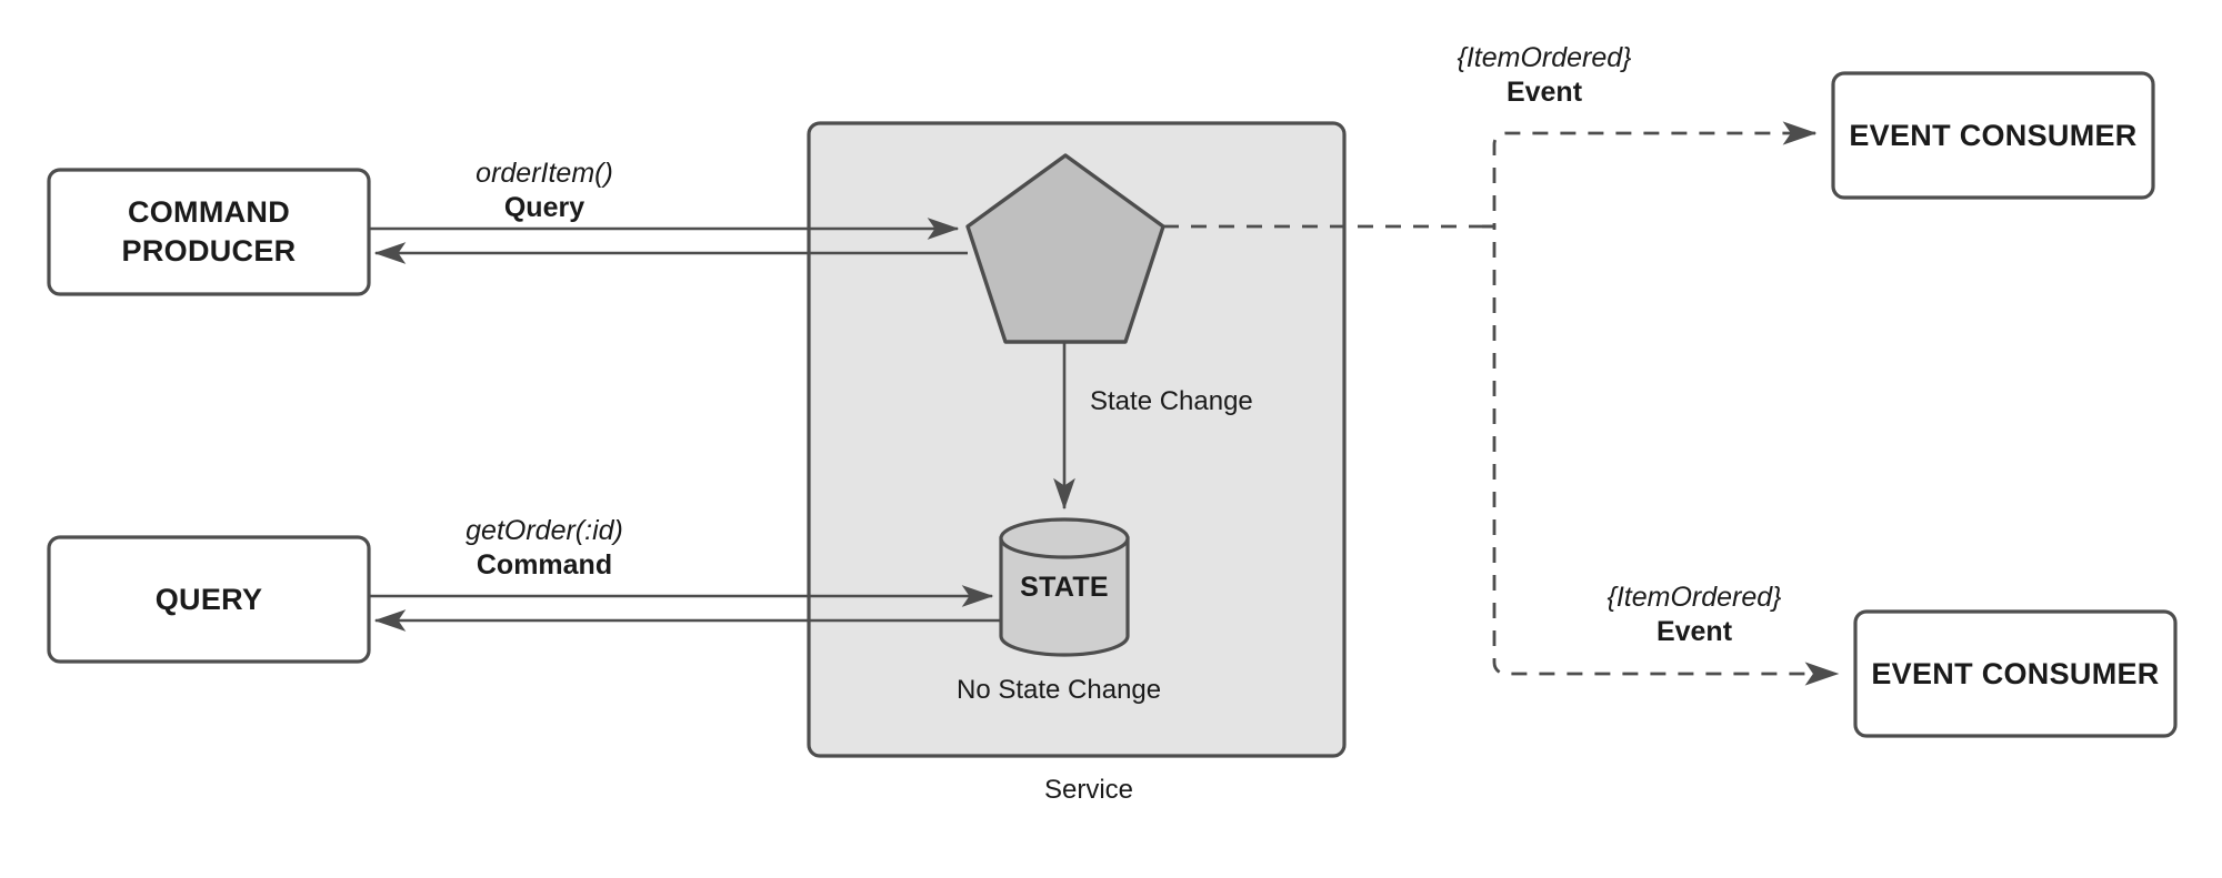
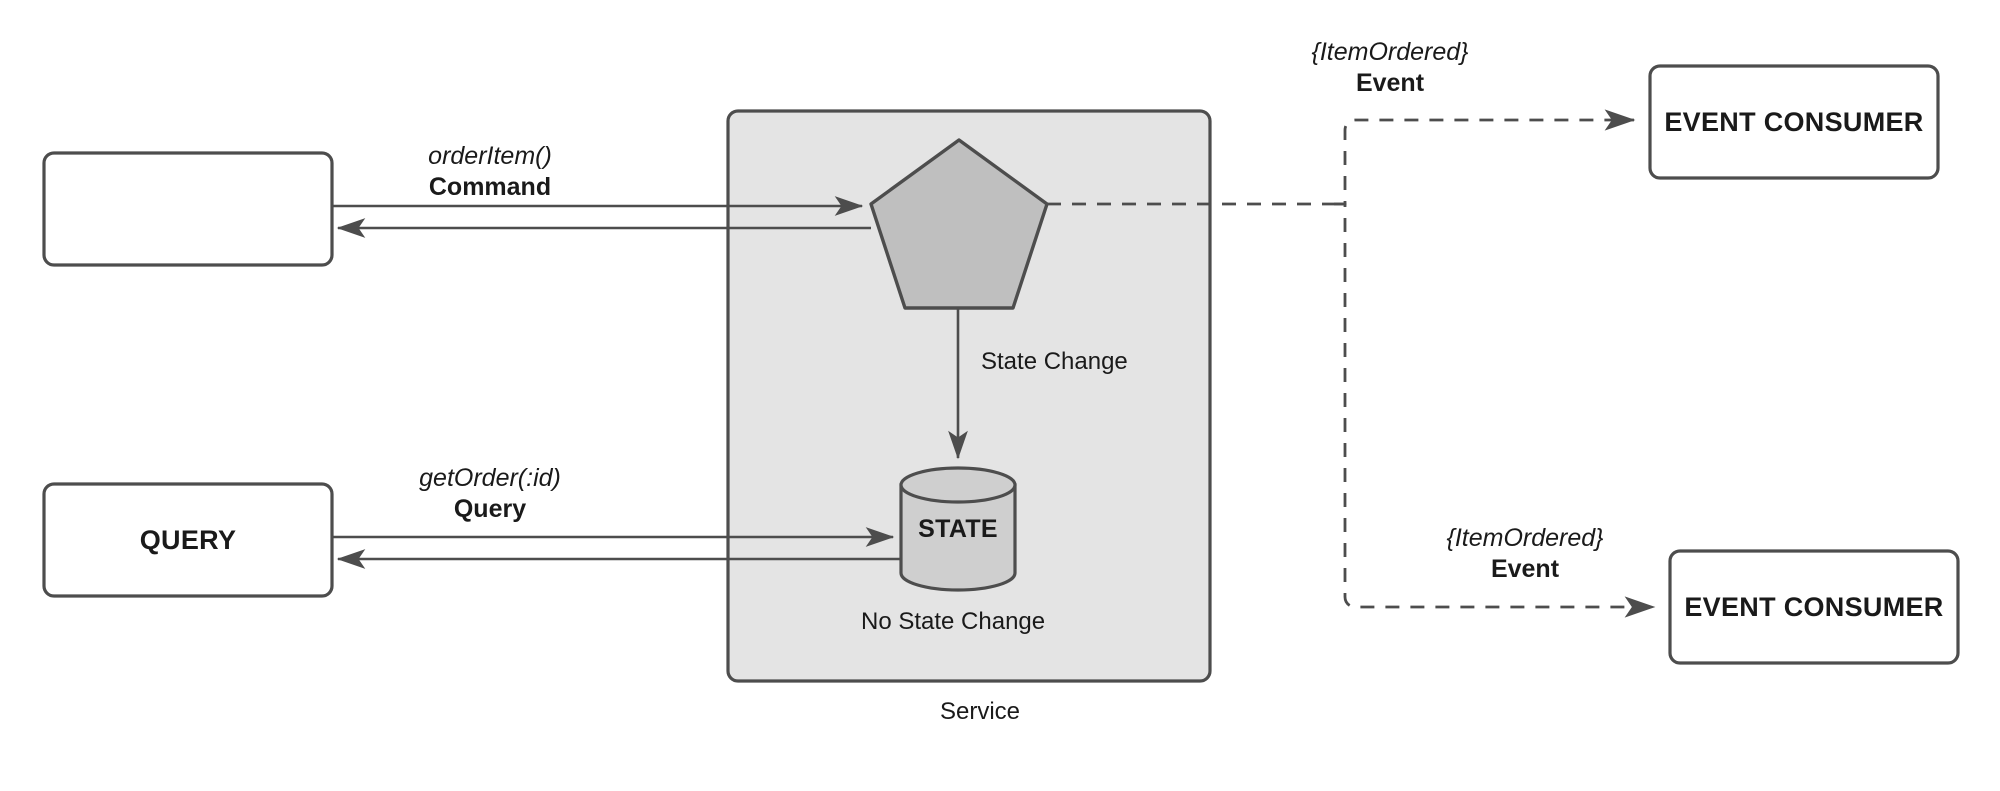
- COMMAND
- PRODUCER
  QUERY
  STATE
  EVENT CONSUMER
  EVENT CONSUMER
  orderItem()
- Query
+ Command
  getOrder(:id)
- Command
+ Query
  State Change
  No State Change
  Service
  {ItemOrdered}
  Event
  {ItemOrdered}
  Event
